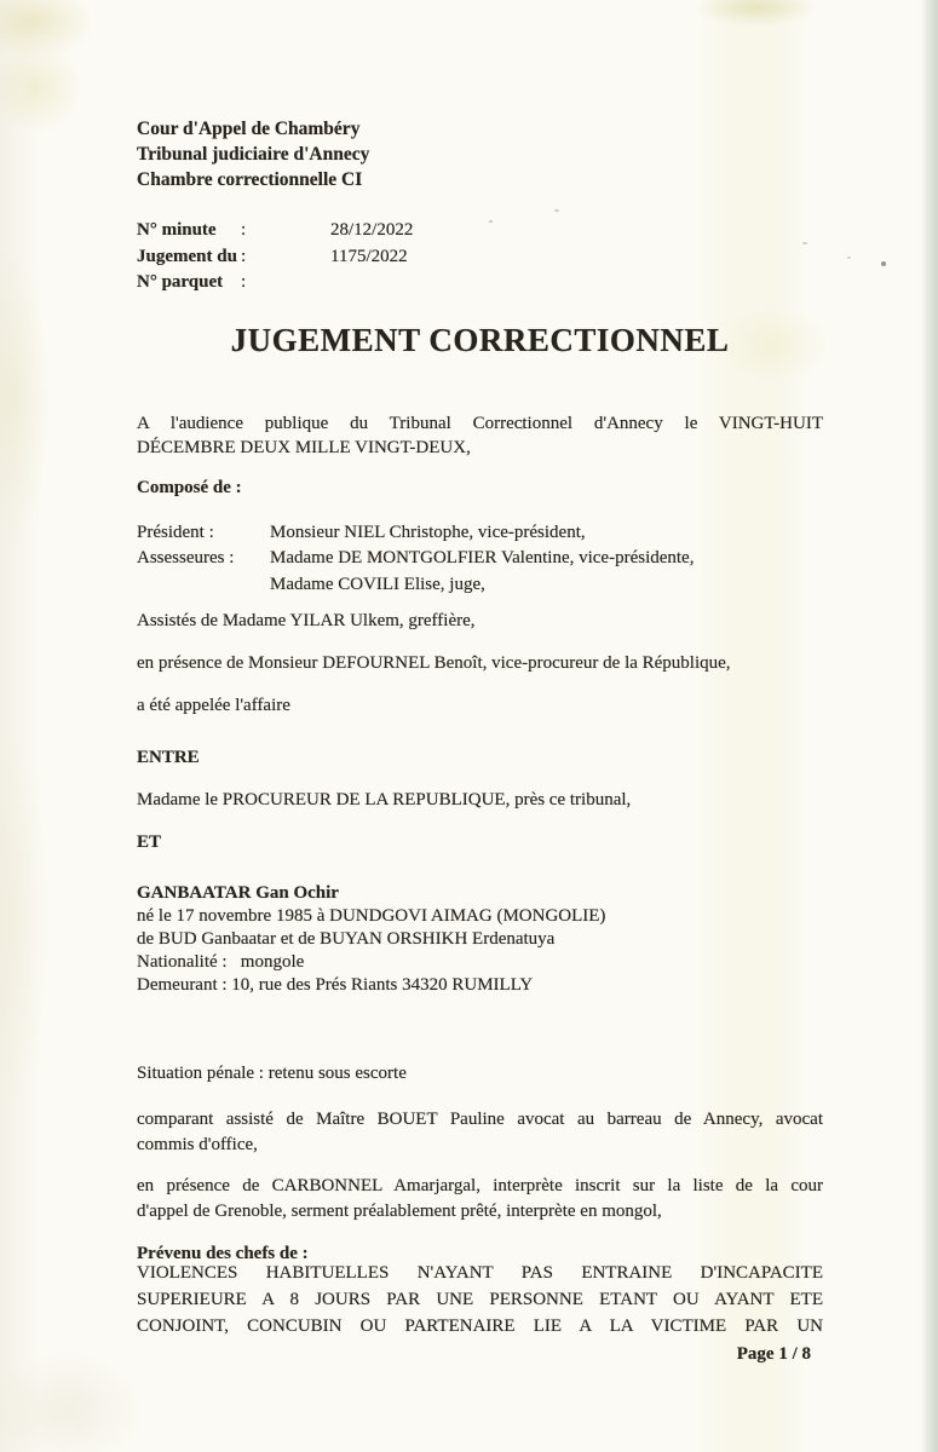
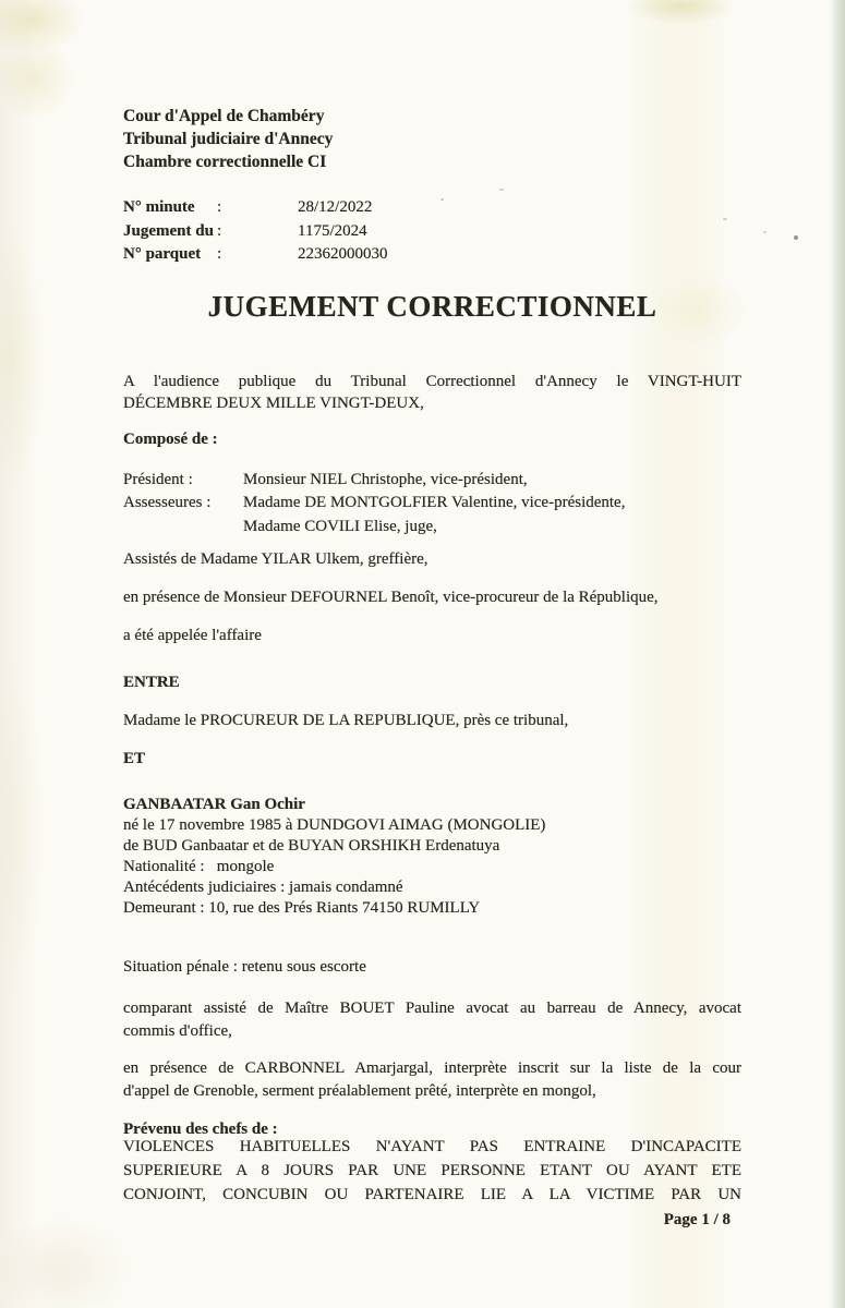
  Cour d'Appel de Chambéry
  Tribunal judiciaire d'Annecy
  Chambre correctionnelle CI
  N° minute
  :
  28/12/2022
  Jugement du
  :
- 1175/2022
+ 1175/2024
  N° parquet
  :
+ 22362000030
  JUGEMENT CORRECTIONNEL
  A l'audience publique du Tribunal Correctionnel d'Annecy le VINGT-HUIT
  DÉCEMBRE DEUX MILLE VINGT-DEUX,
  Composé de :
  Président :
  Monsieur NIEL Christophe, vice-président,
  Assesseures :
  Madame DE MONTGOLFIER Valentine, vice-présidente,
  Madame COVILI Elise, juge,
  Assistés de Madame YILAR Ulkem, greffière,
  en présence de Monsieur DEFOURNEL Benoît, vice-procureur de la République,
  a été appelée l'affaire
  ENTRE
  Madame le PROCUREUR DE LA REPUBLIQUE, près ce tribunal,
  ET
  GANBAATAR Gan Ochir
  né le 17 novembre 1985 à DUNDGOVI AIMAG (MONGOLIE)
  de BUD Ganbaatar et de BUYAN ORSHIKH Erdenatuya
  Nationalité : mongole
+ Antécédents judiciaires : jamais condamné
- Demeurant : 10, rue des Prés Riants 34320 RUMILLY
+ Demeurant : 10, rue des Prés Riants 74150 RUMILLY
  Situation pénale : retenu sous escorte
  comparant assisté de Maître BOUET Pauline avocat au barreau de Annecy, avocat
  commis d'office,
  en présence de CARBONNEL Amarjargal, interprète inscrit sur la liste de la cour
  d'appel de Grenoble, serment préalablement prêté, interprète en mongol,
  Prévenu des chefs de :
  VIOLENCES HABITUELLES N'AYANT PAS ENTRAINE D'INCAPACITE
  SUPERIEURE A 8 JOURS PAR UNE PERSONNE ETANT OU AYANT ETE
  CONJOINT, CONCUBIN OU PARTENAIRE LIE A LA VICTIME PAR UN
  Page 1 / 8
